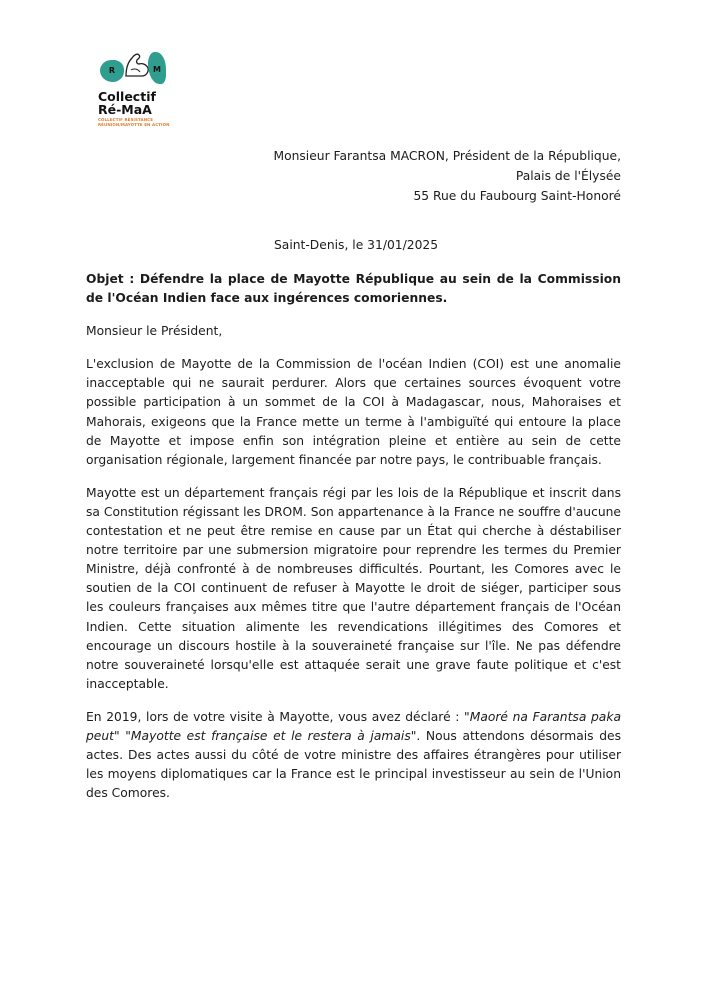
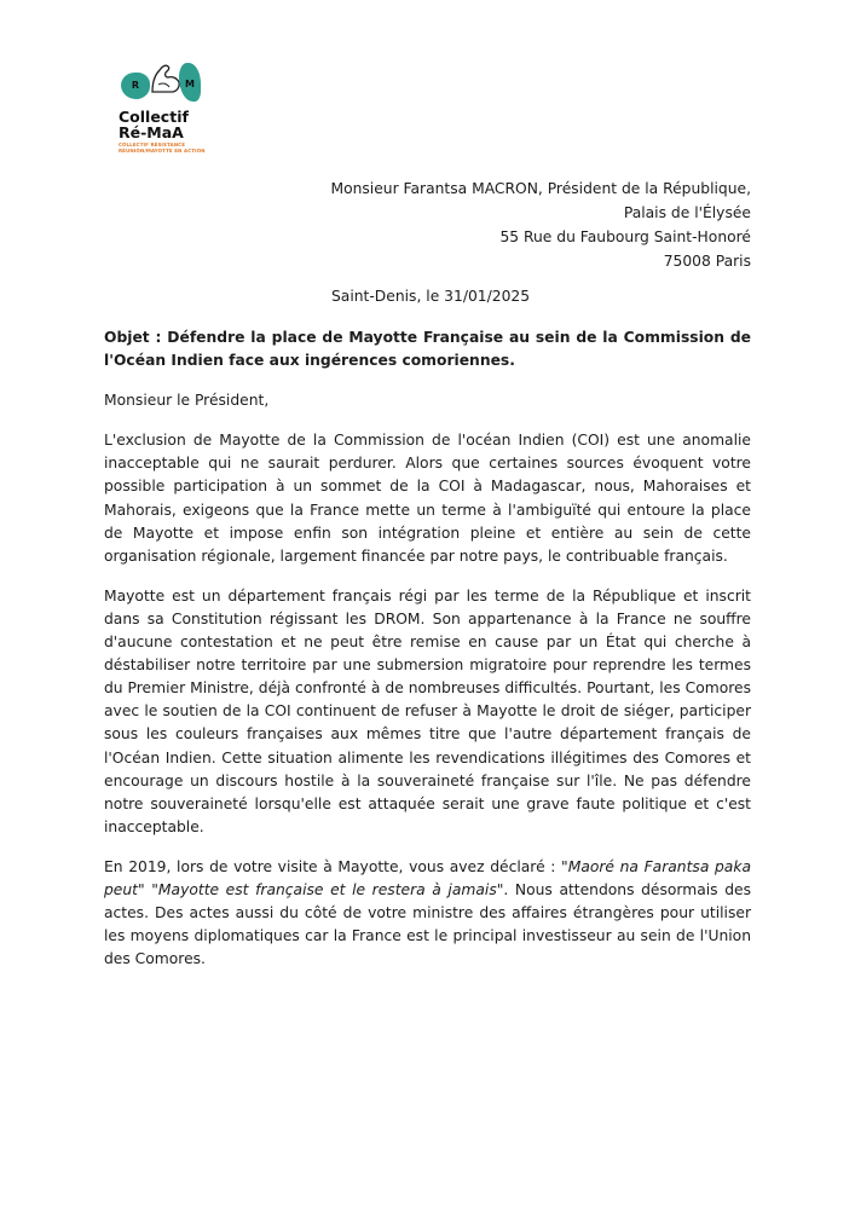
  R
  M
  Collectif
  Ré-MaA
  Monsieur Farantsa MACRON, Président de la République,
  Palais de l'Élysée
  55 Rue du Faubourg Saint-Honoré
+ 75008 Paris
  Saint-Denis, le 31/01/2025
- Objet : Défendre la place de Mayotte République au sein de la Commission de l'Océan Indien face aux ingérences comoriennes.
+ Objet : Défendre la place de Mayotte Française au sein de la Commission de l'Océan Indien face aux ingérences comoriennes.
  Monsieur le Président,
  L'exclusion de Mayotte de la Commission de l'océan Indien (COI) est une anomalie inacceptable qui ne saurait perdurer. Alors que certaines sources évoquent votre possible participation à un sommet de la COI à Madagascar, nous, Mahoraises et Mahorais, exigeons que la France mette un terme à l'ambiguïté qui entoure la place de Mayotte et impose enfin son intégration pleine et entière au sein de cette organisation régionale, largement financée par notre pays, le contribuable français.
- Mayotte est un département français régi par les lois de la République et inscrit dans sa Constitution régissant les DROM. Son appartenance à la France ne souffre d'aucune contestation et ne peut être remise en cause par un État qui cherche à déstabiliser notre territoire par une submersion migratoire pour reprendre les termes du Premier Ministre, déjà confronté à de nombreuses difficultés. Pourtant, les Comores avec le soutien de la COI continuent de refuser à Mayotte le droit de siéger, participer sous les couleurs françaises aux mêmes titre que l'autre département français de l'Océan Indien. Cette situation alimente les revendications illégitimes des Comores et encourage un discours hostile à la souveraineté française sur l'île. Ne pas défendre notre souveraineté lorsqu'elle est attaquée serait une grave faute politique et c'est inacceptable.
+ Mayotte est un département français régi par les terme de la République et inscrit dans sa Constitution régissant les DROM. Son appartenance à la France ne souffre d'aucune contestation et ne peut être remise en cause par un État qui cherche à déstabiliser notre territoire par une submersion migratoire pour reprendre les termes du Premier Ministre, déjà confronté à de nombreuses difficultés. Pourtant, les Comores avec le soutien de la COI continuent de refuser à Mayotte le droit de siéger, participer sous les couleurs françaises aux mêmes titre que l'autre département français de l'Océan Indien. Cette situation alimente les revendications illégitimes des Comores et encourage un discours hostile à la souveraineté française sur l'île. Ne pas défendre notre souveraineté lorsqu'elle est attaquée serait une grave faute politique et c'est inacceptable.
  En 2019, lors de votre visite à Mayotte, vous avez déclaré : "Maoré na Farantsa paka peut" "Mayotte est française et le restera à jamais". Nous attendons désormais des actes. Des actes aussi du côté de votre ministre des affaires étrangères pour utiliser les moyens diplomatiques car la France est le principal investisseur au sein de l'Union des Comores.
